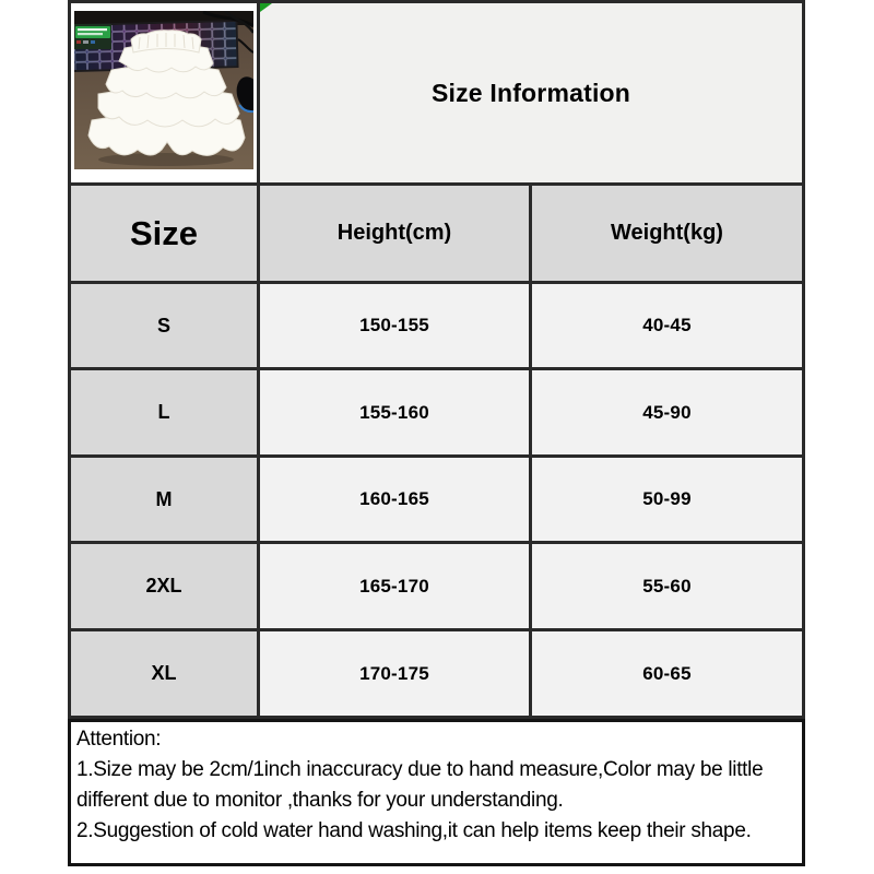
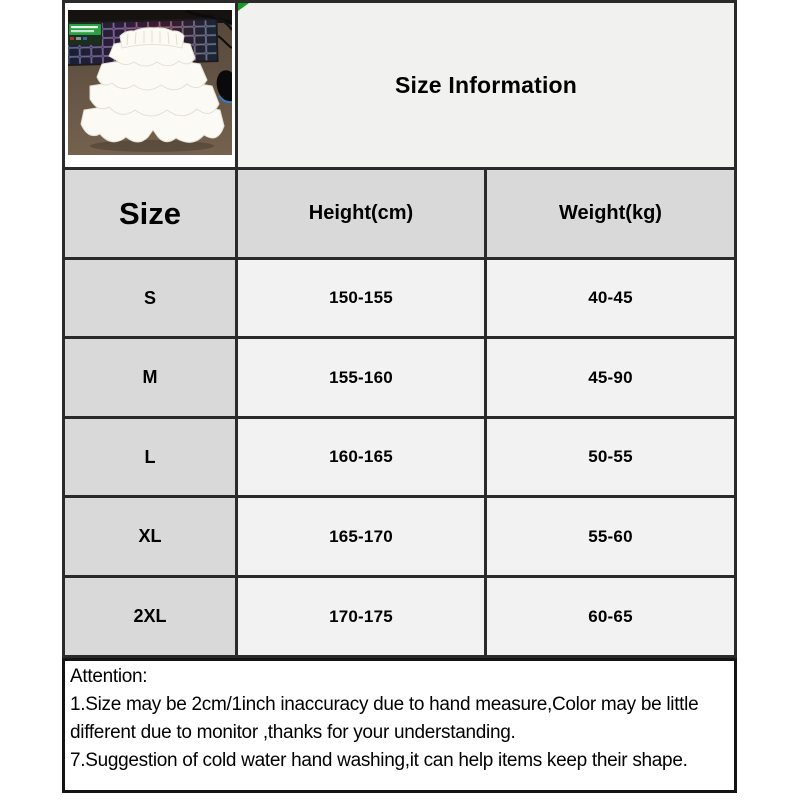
  Size Information
  Size
  Height(cm)
  Weight(kg)
  S
  150-155
  40-45
- L
+ M
  155-160
  45-90
- M
+ L
  160-165
- 50-99
+ 50-55
- 2XL
+ XL
  165-170
  55-60
- XL
+ 2XL
  170-175
  60-65
  Attention:
  1.Size may be 2cm/1inch inaccuracy due to hand measure,Color may be little
  different due to monitor ,thanks for your understanding.
- 2.Suggestion of cold water hand washing,it can help items keep their shape.
+ 7.Suggestion of cold water hand washing,it can help items keep their shape.
